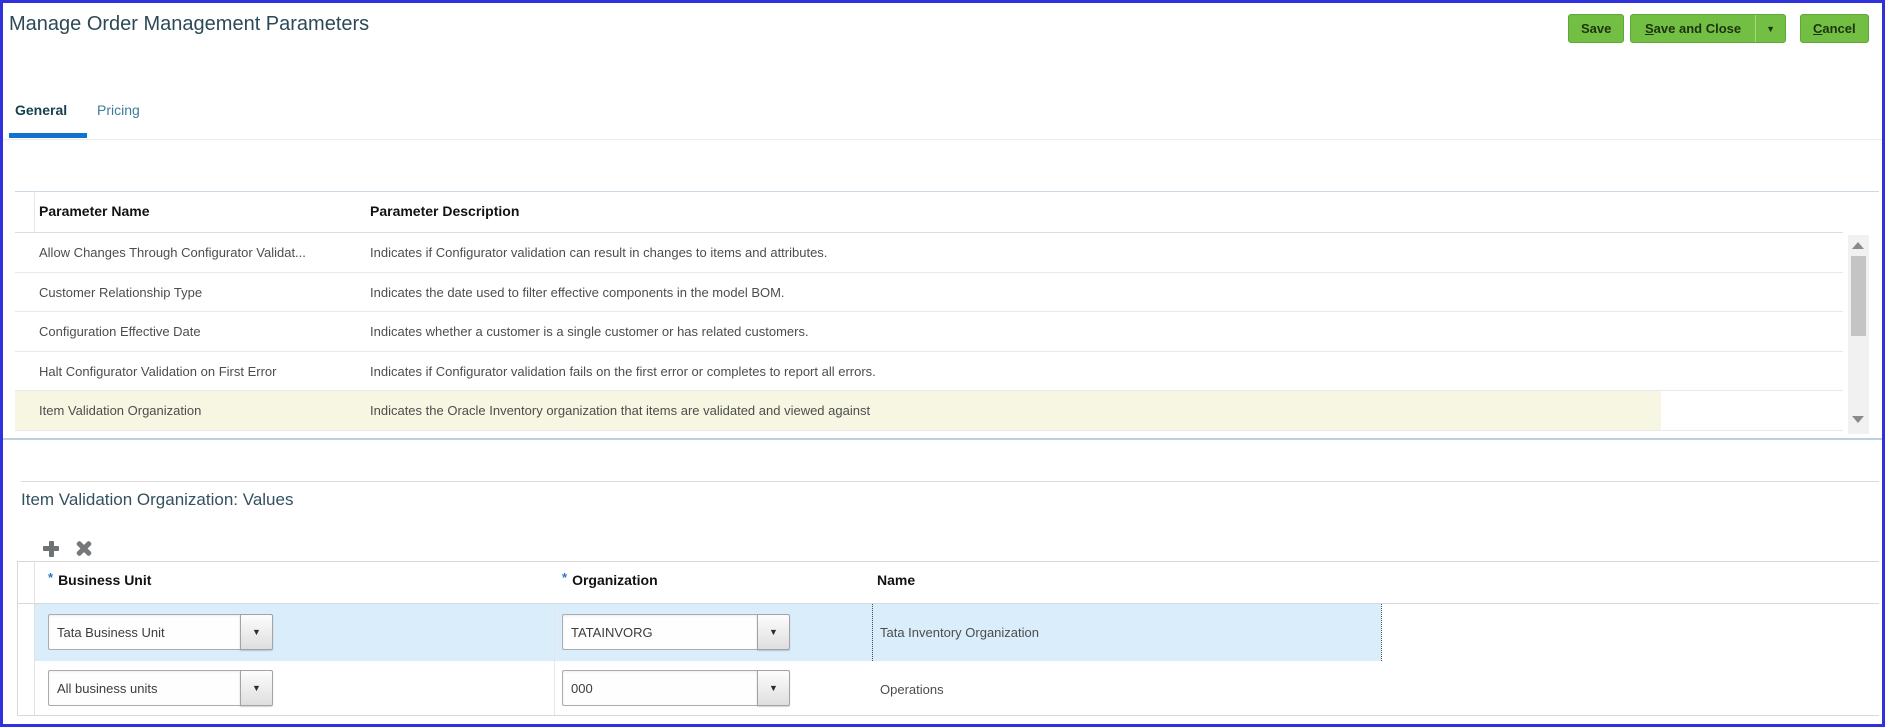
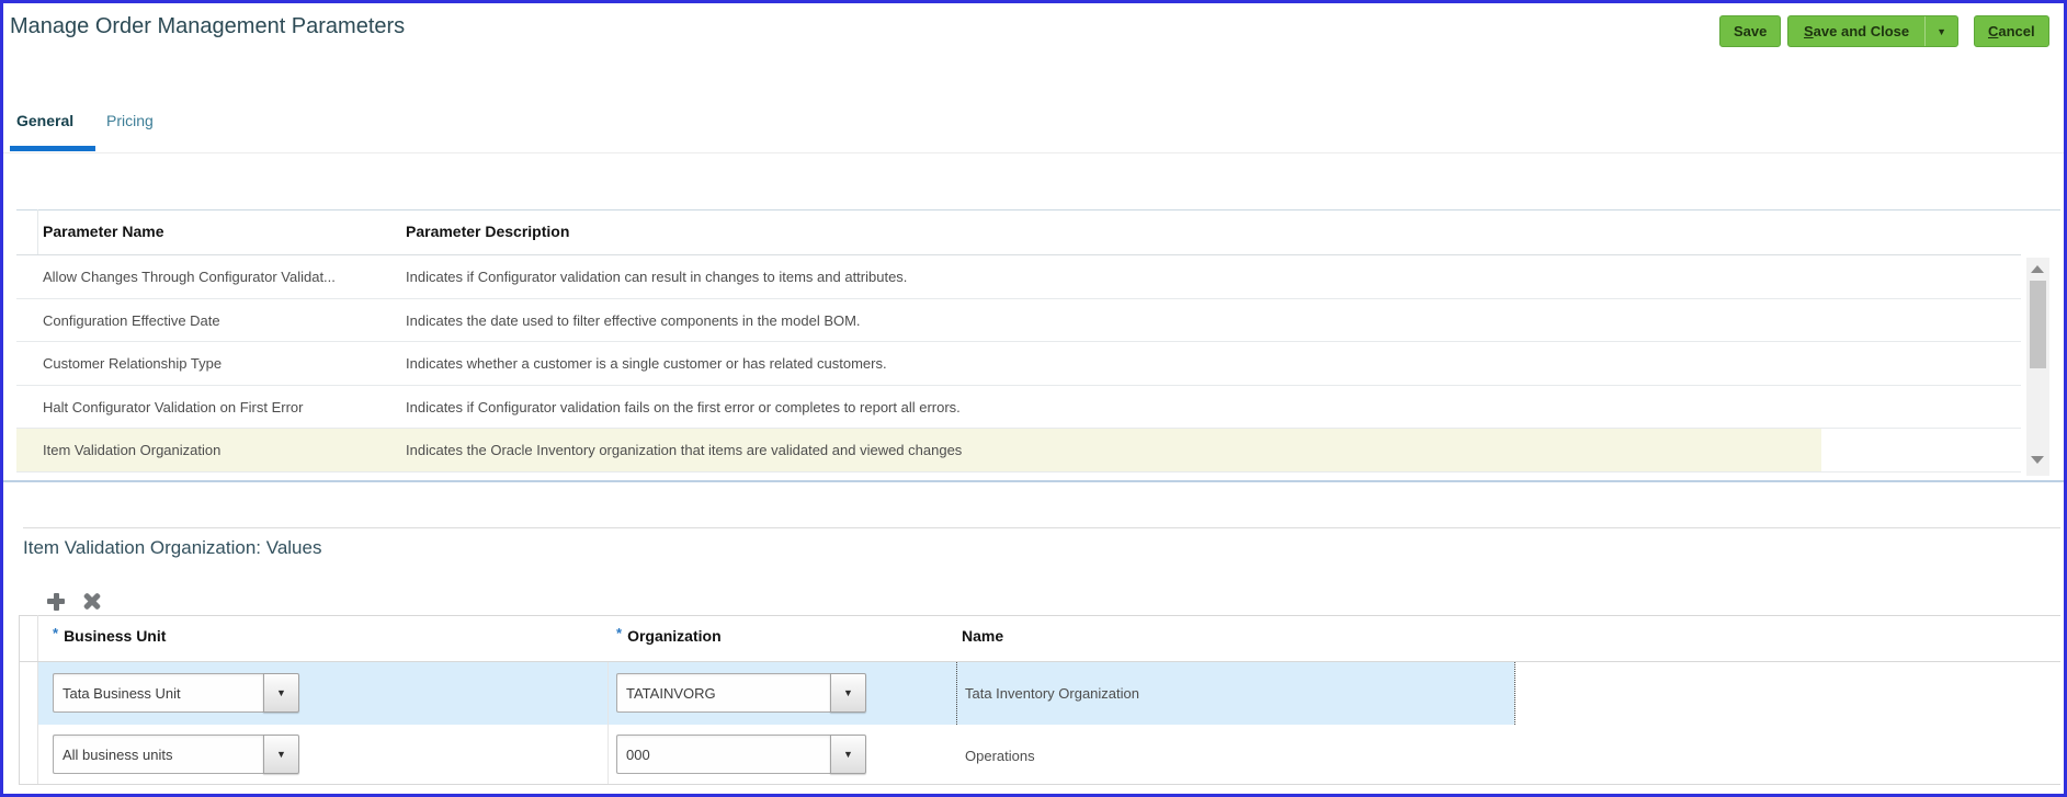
  Manage Order Management Parameters
  Save
  S
  ave and Close
  ▼
  Cancel
  General
  Pricing
  Parameter Name
  Parameter Description
  Allow Changes Through Configurator Validat...
  Indicates if Configurator validation can result in changes to items and attributes.
- Customer Relationship Type
+ Configuration Effective Date
  Indicates the date used to filter effective components in the model BOM.
- Configuration Effective Date
+ Customer Relationship Type
  Indicates whether a customer is a single customer or has related customers.
  Halt Configurator Validation on First Error
  Indicates if Configurator validation fails on the first error or completes to report all errors.
  Item Validation Organization
- Indicates the Oracle Inventory organization that items are validated and viewed against
+ Indicates the Oracle Inventory organization that items are validated and viewed changes
  Item Validation Organization: Values
  * Business Unit
  * Organization
  Name
  Tata Business Unit
  ▼
  TATAINVORG
  ▼
  Tata Inventory Organization
  All business units
  ▼
  000
  ▼
  Operations
